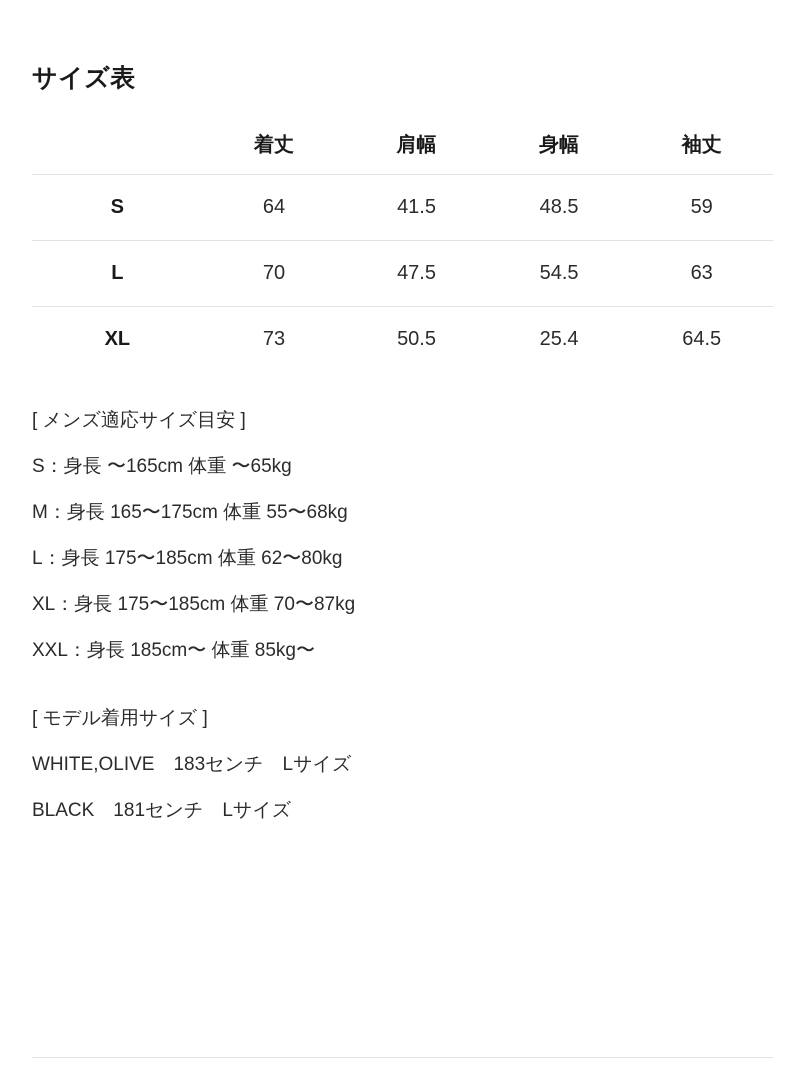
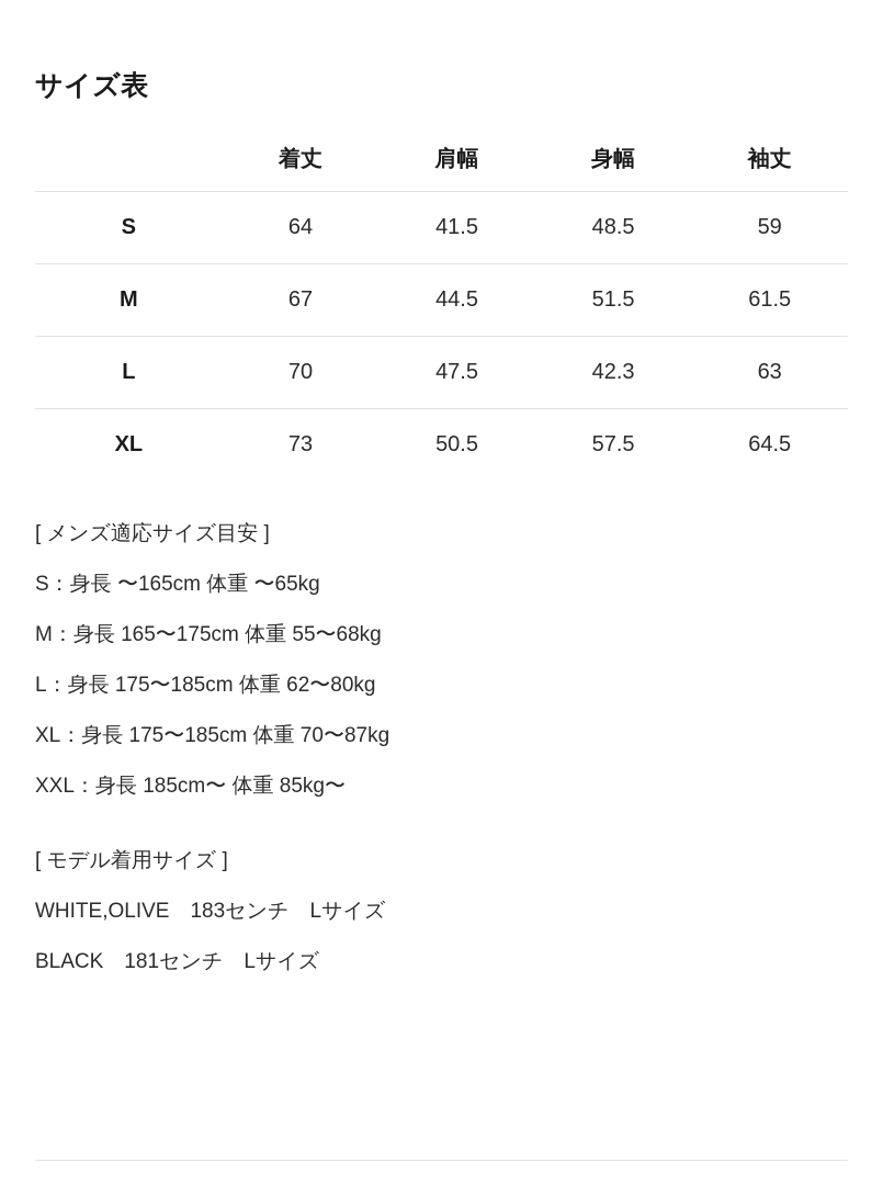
  サイズ表
  	着丈	肩幅	身幅	袖丈
  S	64	41.5	48.5	59
+ M	67	44.5	51.5	61.5
- L	70	47.5	54.5	63
+ L	70	47.5	42.3	63
- XL	73	50.5	25.4	64.5
+ XL	73	50.5	57.5	64.5
  [ メンズ適応サイズ目安 ]
  S：身長 〜165cm 体重 〜65kg
  M：身長 165〜175cm 体重 55〜68kg
  L：身長 175〜185cm 体重 62〜80kg
  XL：身長 175〜185cm 体重 70〜87kg
  XXL：身長 185cm〜 体重 85kg〜
  [ モデル着用サイズ ]
  WHITE,OLIVE 183センチ Lサイズ
  BLACK 181センチ Lサイズ
